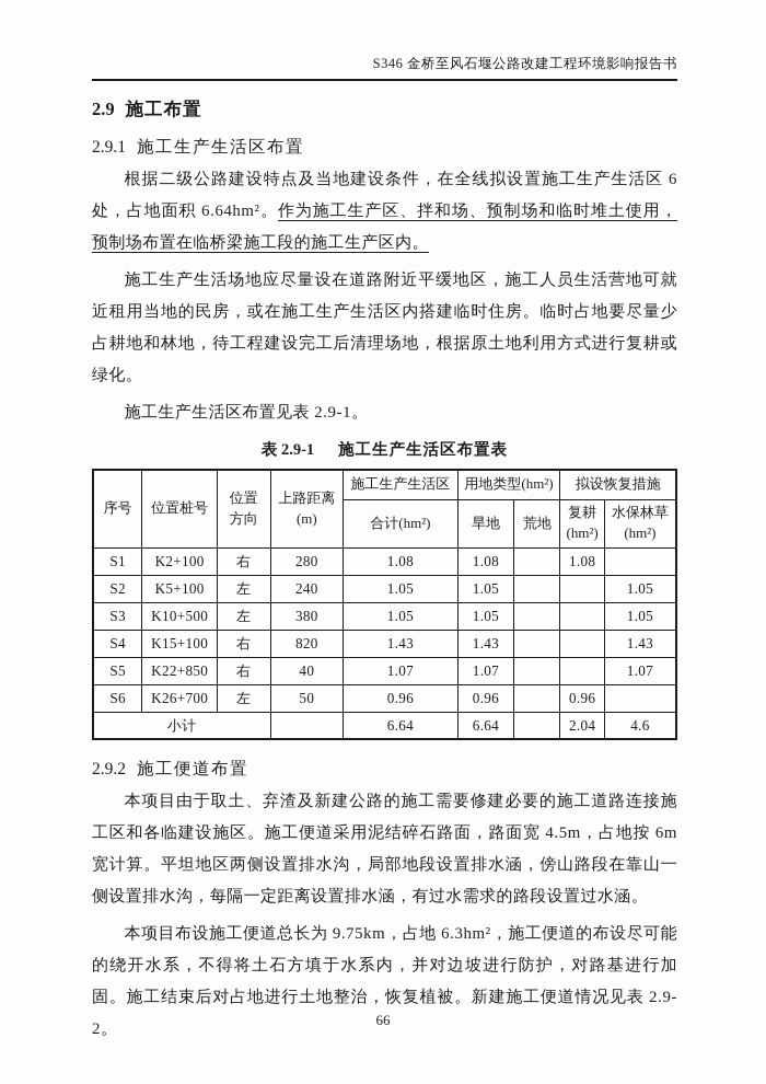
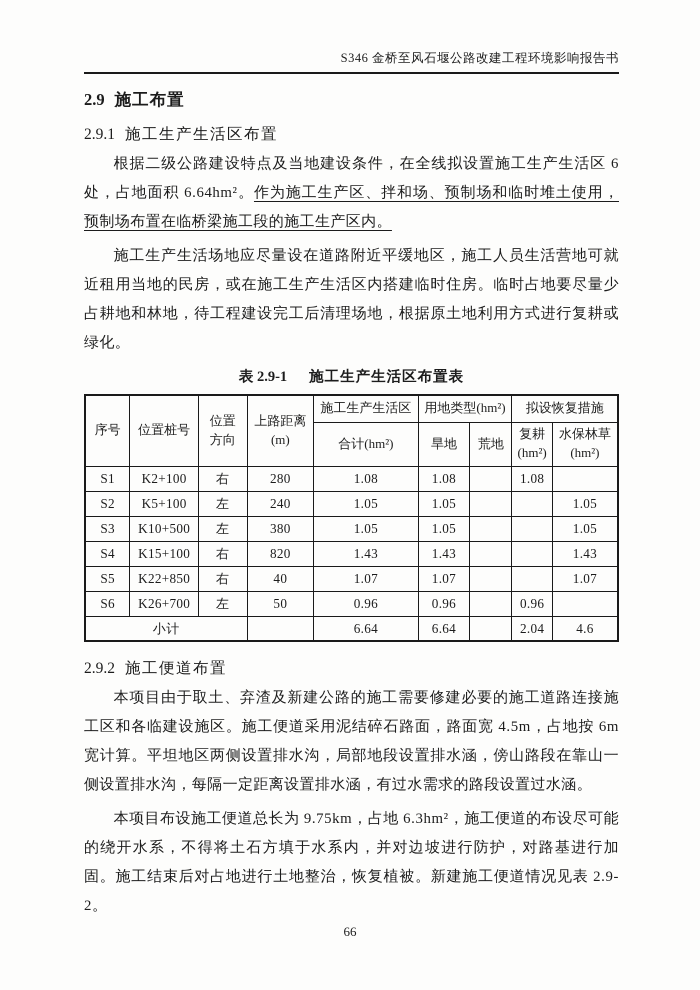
  S346 金桥至风石堰公路改建工程环境影响报告书
  2.9 施工布置
  2.9.1 施工生产生活区布置
  根据二级公路建设特点及当地建设条件，在全线拟设置施工生产生活区 6 处，占地面积 6.64hm²。作为施工生产区、拌和场、预制场和临时堆土使用，预制场布置在临桥梁施工段的施工生产区内。
  施工生产生活场地应尽量设在道路附近平缓地区，施工人员生活营地可就近租用当地的民房，或在施工生产生活区内搭建临时住房。临时占地要尽量少占耕地和林地，待工程建设完工后清理场地，根据原土地利用方式进行复耕或绿化。
- 施工生产生活区布置见表 2.9-1。
  表 2.9-1 施工生产生活区布置表
  序号	位置桩号	位置 方向	上路距离 (m)	施工生产生活区	用地类型(hm²)	拟设恢复措施
  合计(hm²)	旱地	荒地	复耕 (hm²)	水保林草 (hm²)
  S1	K2+100	右	280	1.08	1.08		1.08
  S2	K5+100	左	240	1.05	1.05			1.05
  S3	K10+500	左	380	1.05	1.05			1.05
  S4	K15+100	右	820	1.43	1.43			1.43
  S5	K22+850	右	40	1.07	1.07			1.07
  S6	K26+700	左	50	0.96	0.96		0.96
  小计		6.64	6.64		2.04	4.6
  2.9.2 施工便道布置
  本项目由于取土、弃渣及新建公路的施工需要修建必要的施工道路连接施工区和各临建设施区。施工便道采用泥结碎石路面，路面宽 4.5m，占地按 6m 宽计算。平坦地区两侧设置排水沟，局部地段设置排水涵，傍山路段在靠山一侧设置排水沟，每隔一定距离设置排水涵，有过水需求的路段设置过水涵。
  本项目布设施工便道总长为 9.75km，占地 6.3hm²，施工便道的布设尽可能的绕开水系，不得将土石方填于水系内，并对边坡进行防护，对路基进行加固。施工结束后对占地进行土地整治，恢复植被。新建施工便道情况见表 2.9-2。
  66
